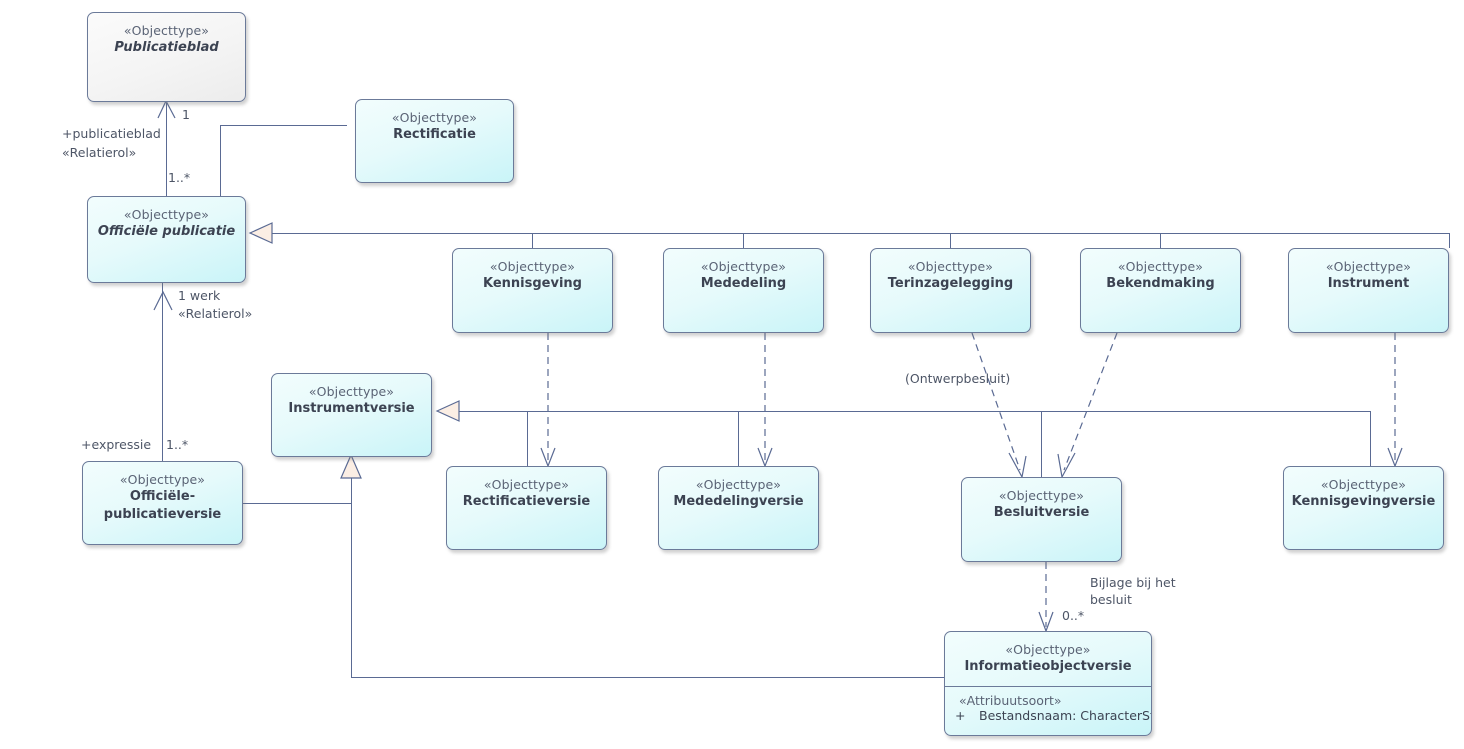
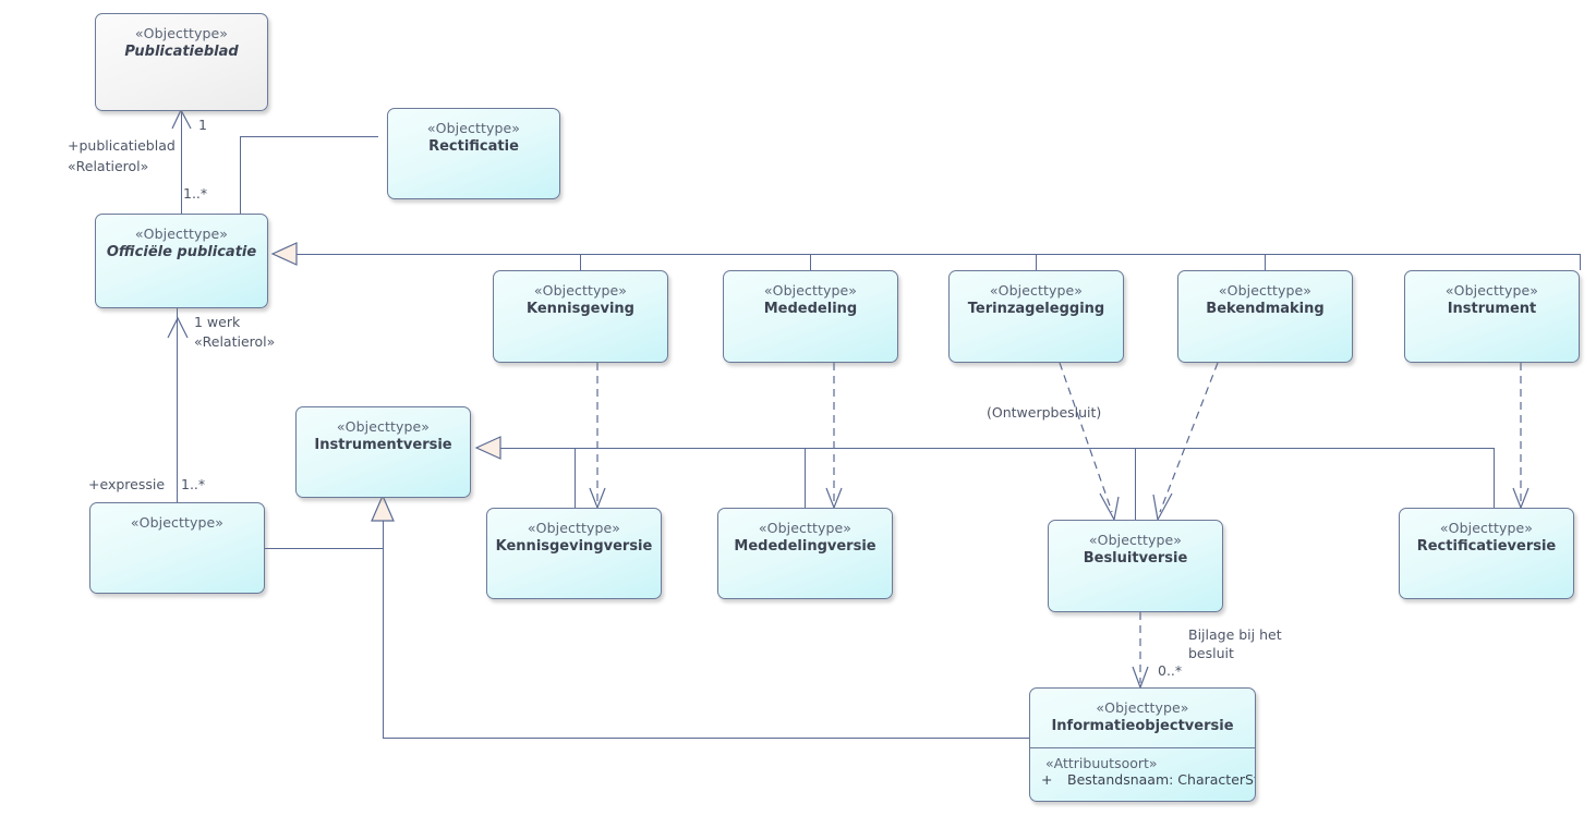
  «Objecttype»
  Publicatieblad
  «Objecttype»
  Rectificatie
  «Objecttype»
  Officiële publicatie
  «Objecttype»
  Kennisgeving
  «Objecttype»
  Mededeling
  «Objecttype»
  Terinzagelegging
  «Objecttype»
  Bekendmaking
  «Objecttype»
  Instrument
  «Objecttype»
  Instrumentversie
  «Objecttype»
- Officiële-publicatieversie
  «Objecttype»
- Rectificatieversie
+ Kennisgevingversie
  «Objecttype»
  Mededelingversie
  «Objecttype»
  Besluitversie
  «Objecttype»
- Kennisgevingversie
+ Rectificatieversie
  «Objecttype»
  Informatieobjectversie
  «Attribuutsoort»
  + Bestandsnaam: CharacterS
  1
  +publicatieblad
  «Relatierol»
  1..*
  1 werk
  «Relatierol»
  +expressie
  1..*
  (Ontwerpbesluit)
  Bijlage bij het
  besluit
  0..*
